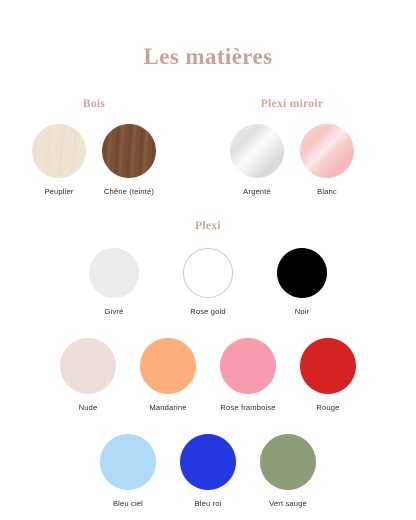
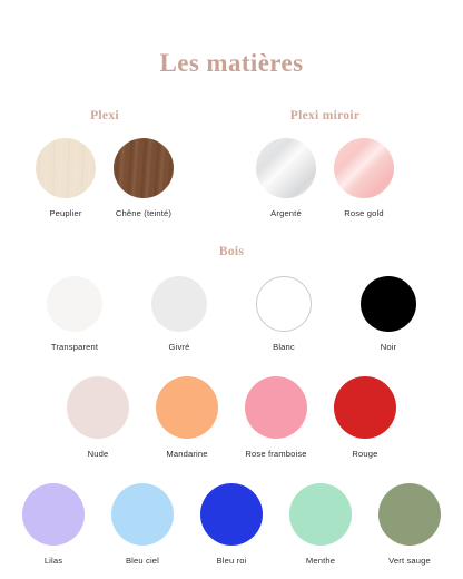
  Les matières
- Bois
+ Plexi
  Peuplier
  Chêne (teinté)
  Plexi miroir
  Argenté
- Blanc
+ Rose gold
- Plexi
+ Bois
+ Transparent
  Givré
- Rose gold
+ Blanc
  Noir
  Nude
  Mandarine
  Rose framboise
  Rouge
+ Lilas
  Bleu ciel
  Bleu roi
+ Menthe
  Vert sauge
